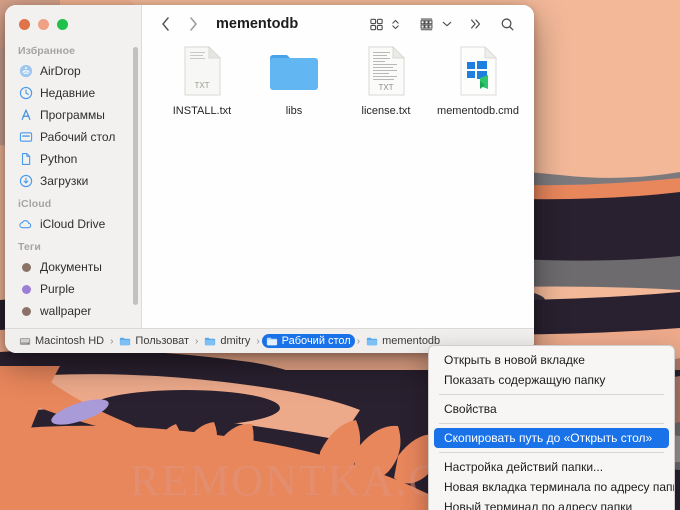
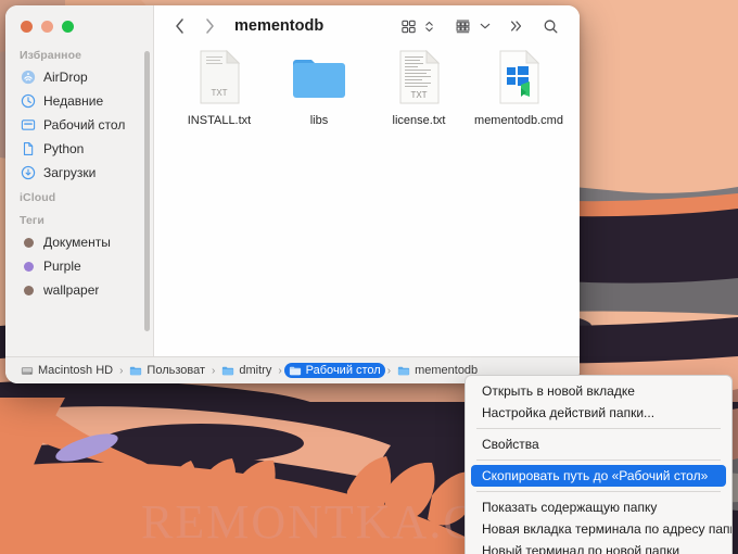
  REMONTKA.C
  Избранное
  AirDrop
  Недавние
- Программы
  Рабочий стол
  Python
  Загрузки
  iCloud
- iCloud Drive
  Теги
  Документы
  Purple
  wallpaper
  TXT
  INSTALL.txt
  libs
  TXT
  license.txt
  mementodb.cmd
  Macintosh HD
  ›
  Пользоват
  ›
  dmitry
  ›
  Рабочий стол
  ›
  mementodb
  mementodb
  Открыть в новой вкладке
- Показать содержащую папку
+ Настройка действий папки...
  Свойства
- Скопировать путь до «Открыть стол»
+ Скопировать путь до «Рабочий стол»
- Настройка действий папки...
+ Показать содержащую папку
  Новая вкладка терминала по адресу пап
- Новый терминал по адресу папки
+ Новый терминал по новой папки
